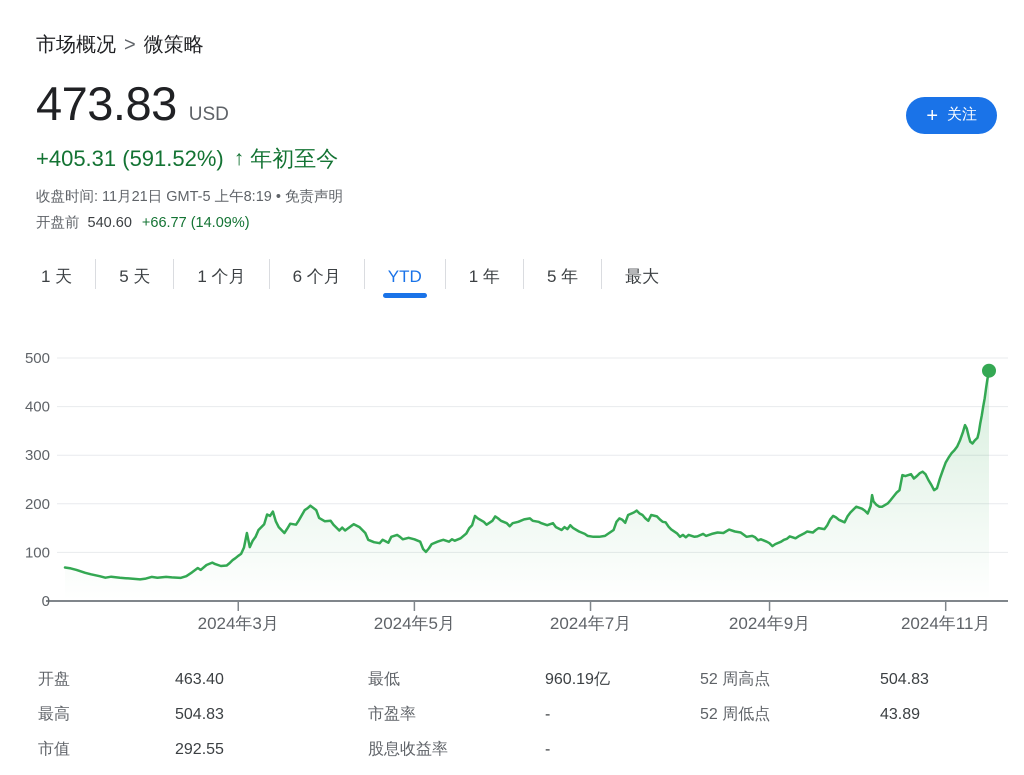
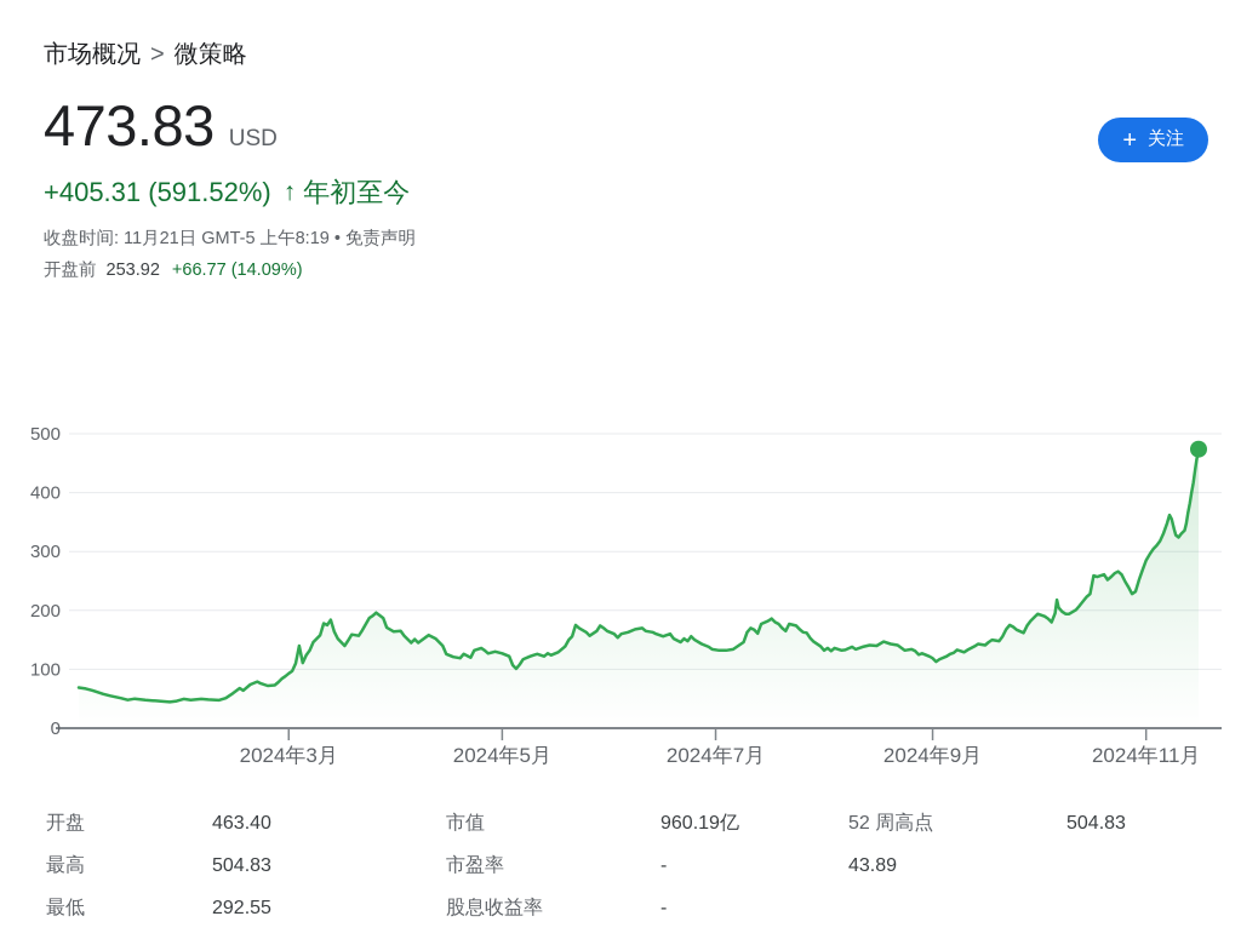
  市场概况 > 微策略
  +
  关注
  473.83
  USD
  +405.31 (591.52%)
  ↑
  年初至今
  收盘时间: 11月21日 GMT-5 上午8:19 • 免责声明
- 开盘前 540.60 +66.77 (14.09%)
+ 开盘前 253.92 +66.77 (14.09%)
- 1 天
- 5 天
- 1 个月
- 6 个月
- YTD
- 1 年
- 5 年
- 最大
  0
  100
  200
  300
  400
  500
  2024年3月
  2024年5月
  2024年7月
  2024年9月
  2024年11月
  开盘
  463.40
  最高
  504.83
- 市值
+ 最低
  292.55
- 最低
+ 市值
  960.19亿
  市盈率
  -
  股息收益率
  -
  52 周高点
  504.83
- 52 周低点
  43.89
